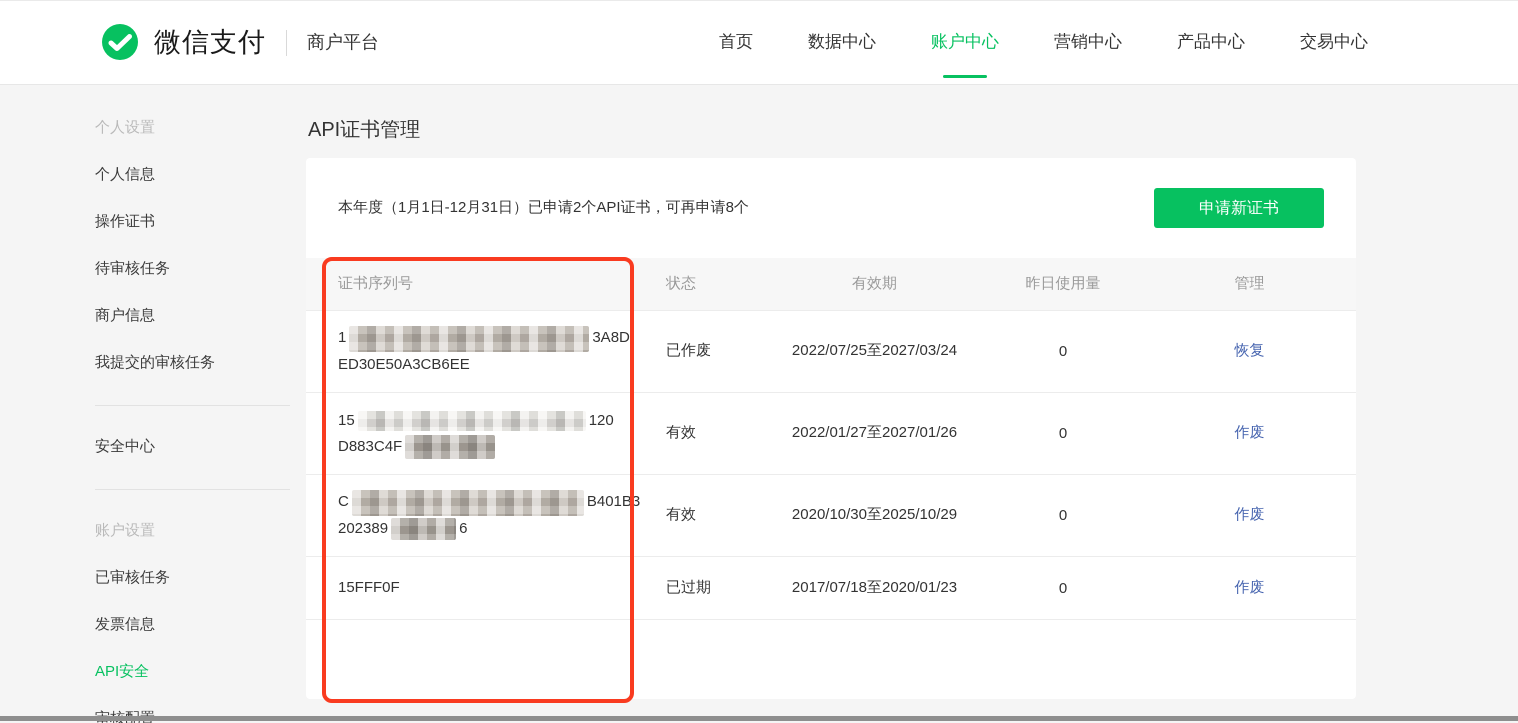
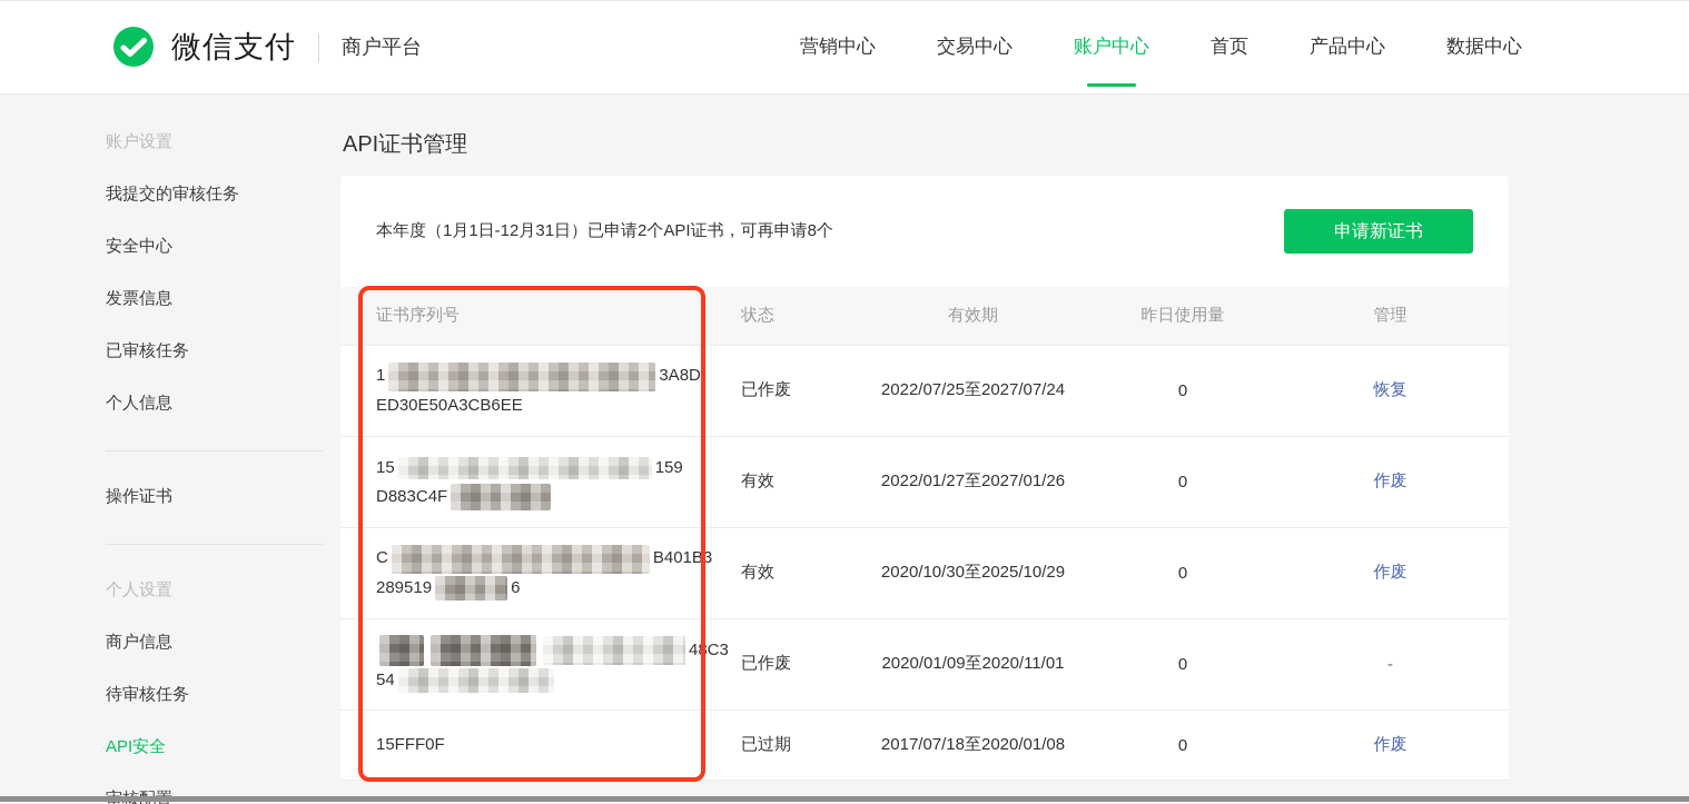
  微信支付
  商户平台
- 首页
+ 营销中心
- 数据中心
+ 交易中心
  账户中心
- 营销中心
+ 首页
  产品中心
- 交易中心
+ 数据中心
- 个人设置
+ 账户设置
- 个人信息
+ 我提交的审核任务
- 操作证书
+ 安全中心
- 待审核任务
+ 发票信息
- 商户信息
+ 已审核任务
- 我提交的审核任务
+ 个人信息
- 安全中心
+ 操作证书
- 账户设置
+ 个人设置
- 已审核任务
+ 商户信息
- 发票信息
+ 待审核任务
  API安全
  API证书管理
  本年度（1月1日-12月31日）已申请2个API证书，可再申请8个
  申请新证书
  证书序列号	状态	有效期	昨日使用量	管理
- 1 3A8DED30E50A3CB6EE	已作废	2022/07/25至2027/03/24	0	恢复
+ 1 3A8DED30E50A3CB6EE	已作废	2022/07/25至2027/07/24	0	恢复
- 15 120D883C4F	有效	2022/01/27至2027/01/26	0	作废
+ 15 159D883C4F	有效	2022/01/27至2027/01/26	0	作废
- C B401B3202389 6	有效	2020/10/30至2025/10/29	0	作废
+ C B401B3289519 6	有效	2020/10/30至2025/10/29	0	作废
+ 48C354	已作废	2020/01/09至2020/11/01	0	-
- 15FFF0F	已过期	2017/07/18至2020/01/23	0	作废
+ 15FFF0F	已过期	2017/07/18至2020/01/08	0	作废
